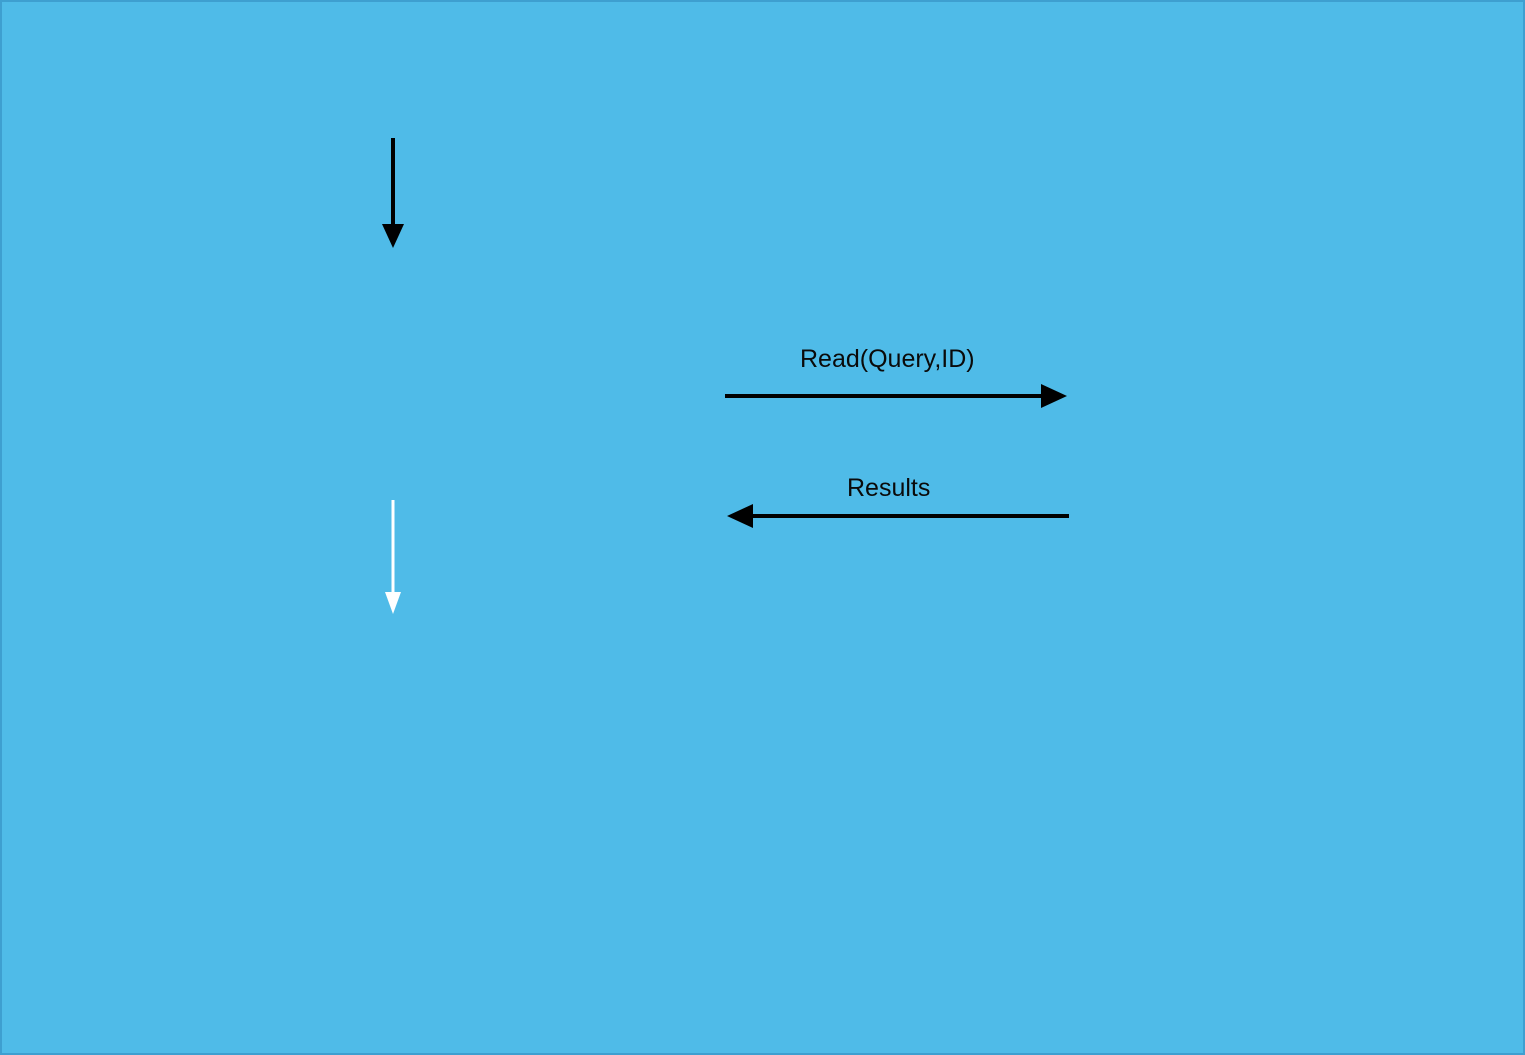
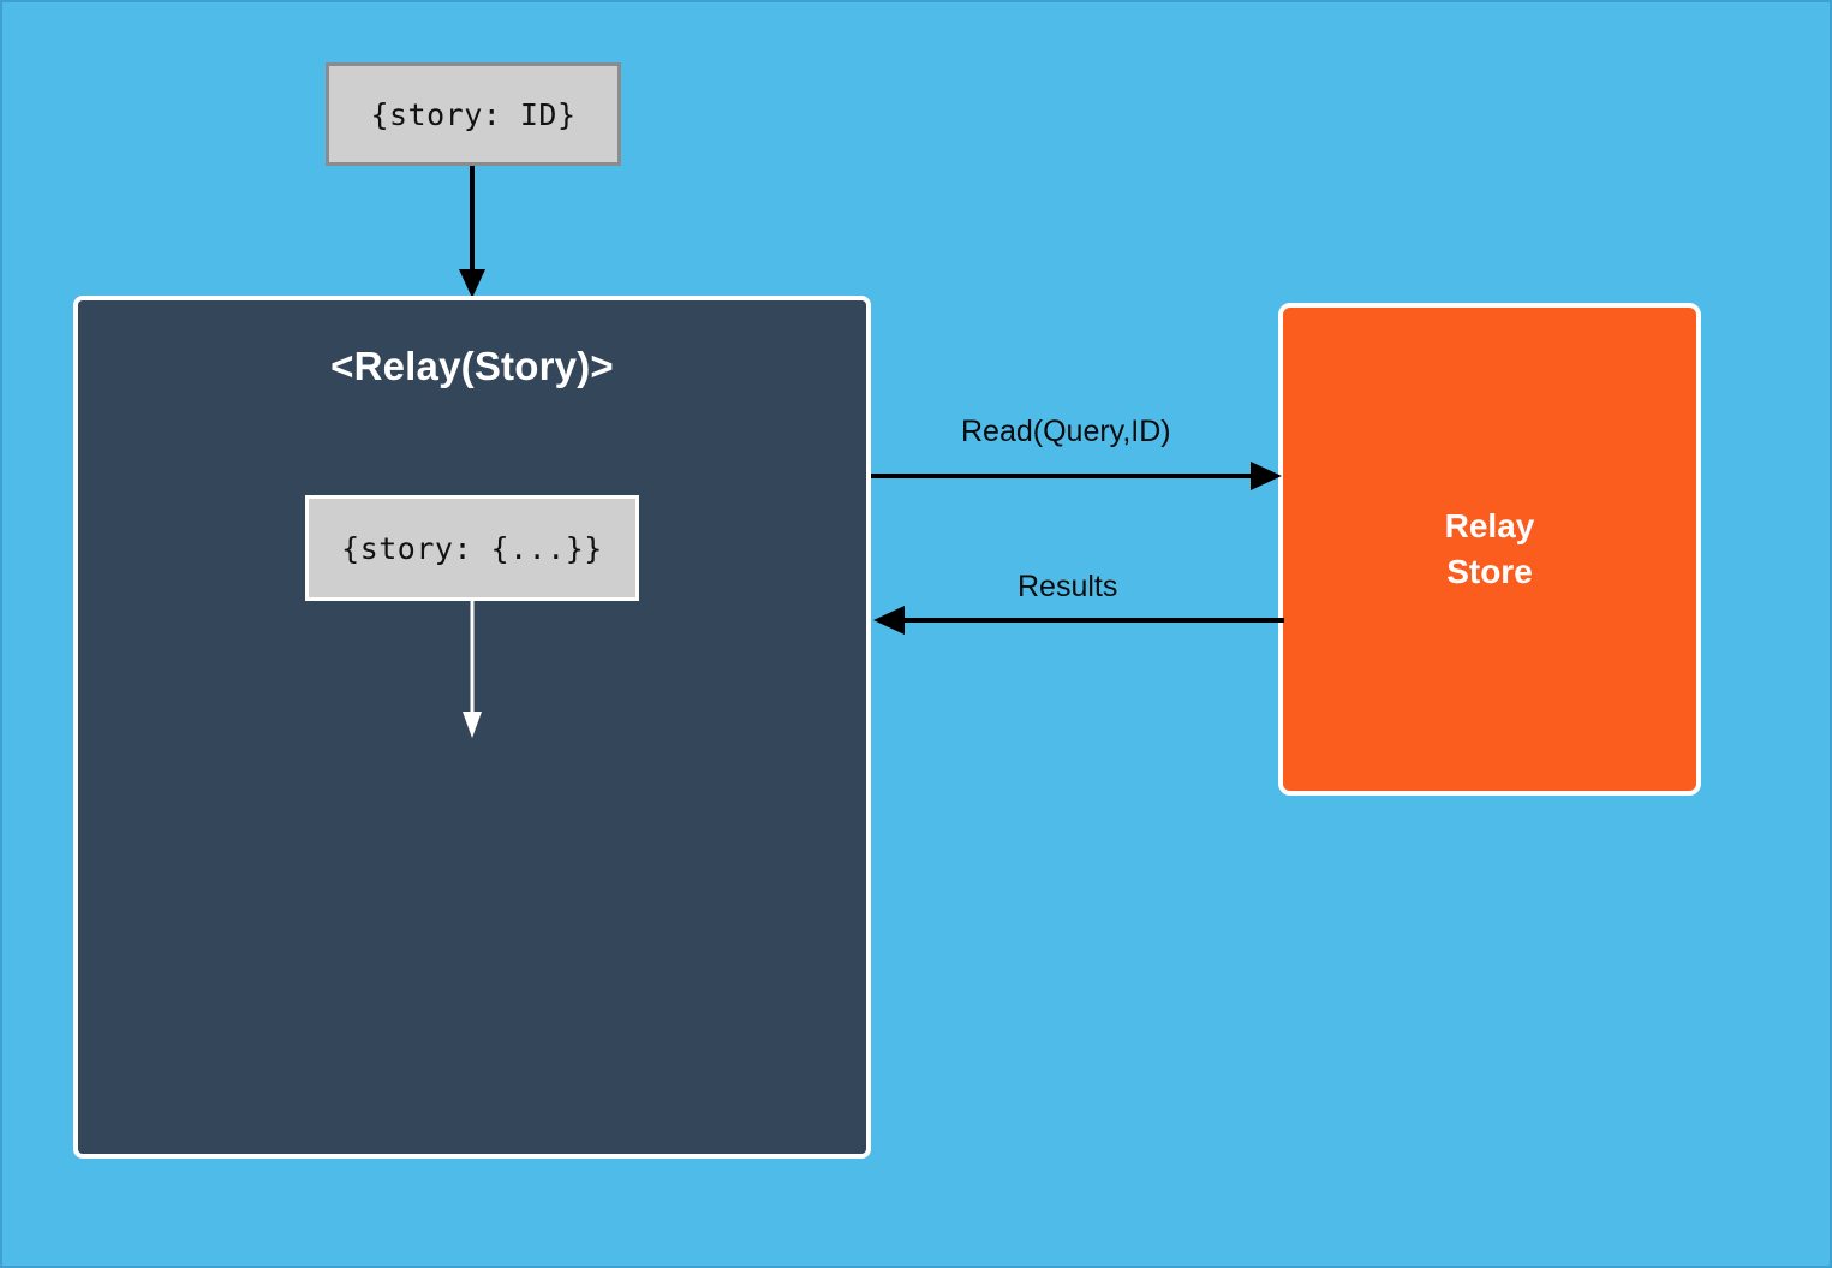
+ {story: ID}
+ <Relay(Story)>
+ {story: {...}}
+ Relay
+ Store
  Read(Query,ID)
  Results
